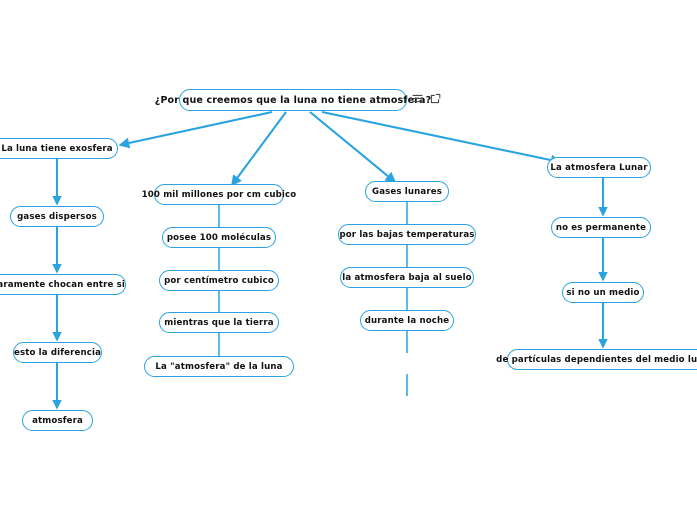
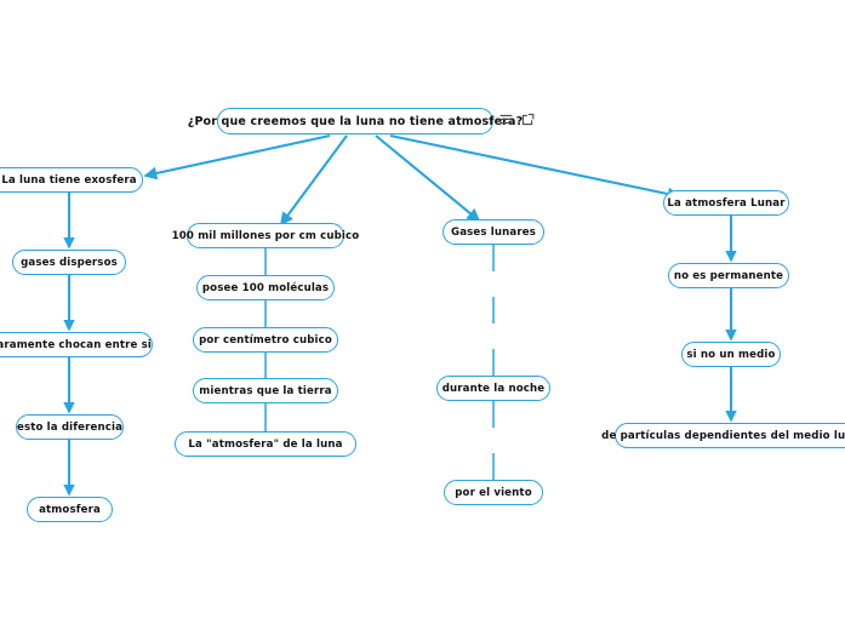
  ¿Por que creemos que la luna no tiene atmosfera?
  La luna tiene exosfera
  gases dispersos
  aramente chocan entre si
  esto la diferencia
  atmosfera
  100 mil millones por cm cubico
  posee 100 moléculas
  por centímetro cubico
  mientras que la tierra
  La "atmosfera" de la luna
  Gases lunares
- por las bajas temperaturas
- la atmosfera baja al suelo
  durante la noche
+ por el viento
  La atmosfera Lunar
  no es permanente
  si no un medio
  de partículas dependientes del medio lu
